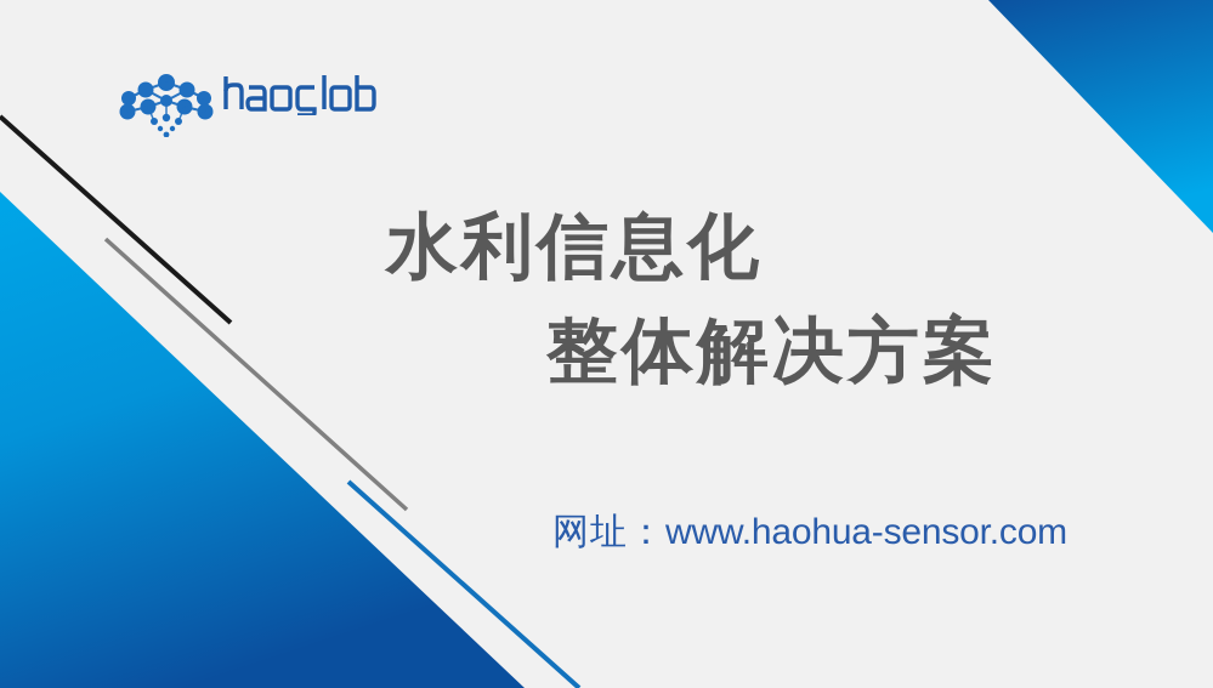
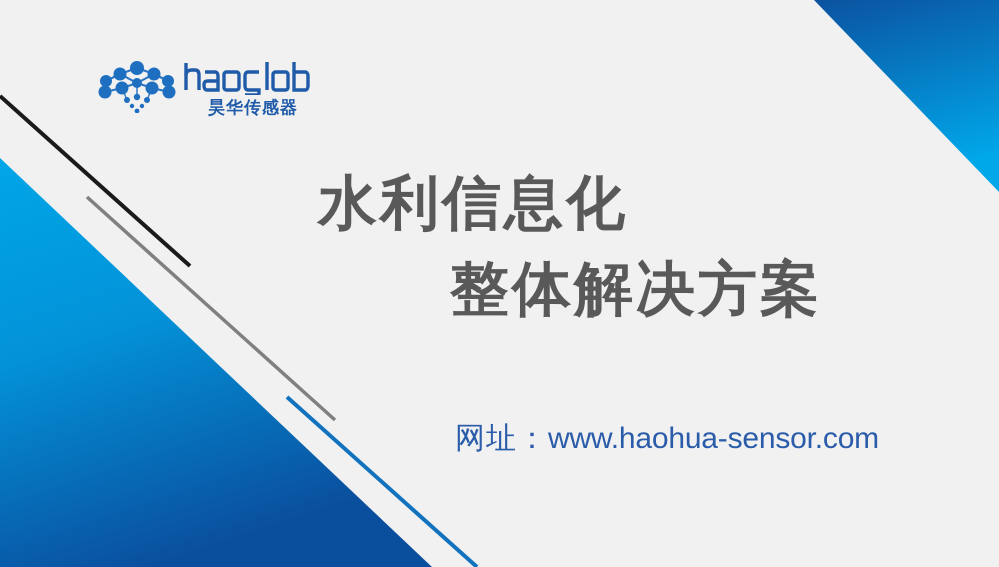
+ 昊华传感器
  水利信息化
  整体解决方案
  网址：www.haohua-sensor.com
